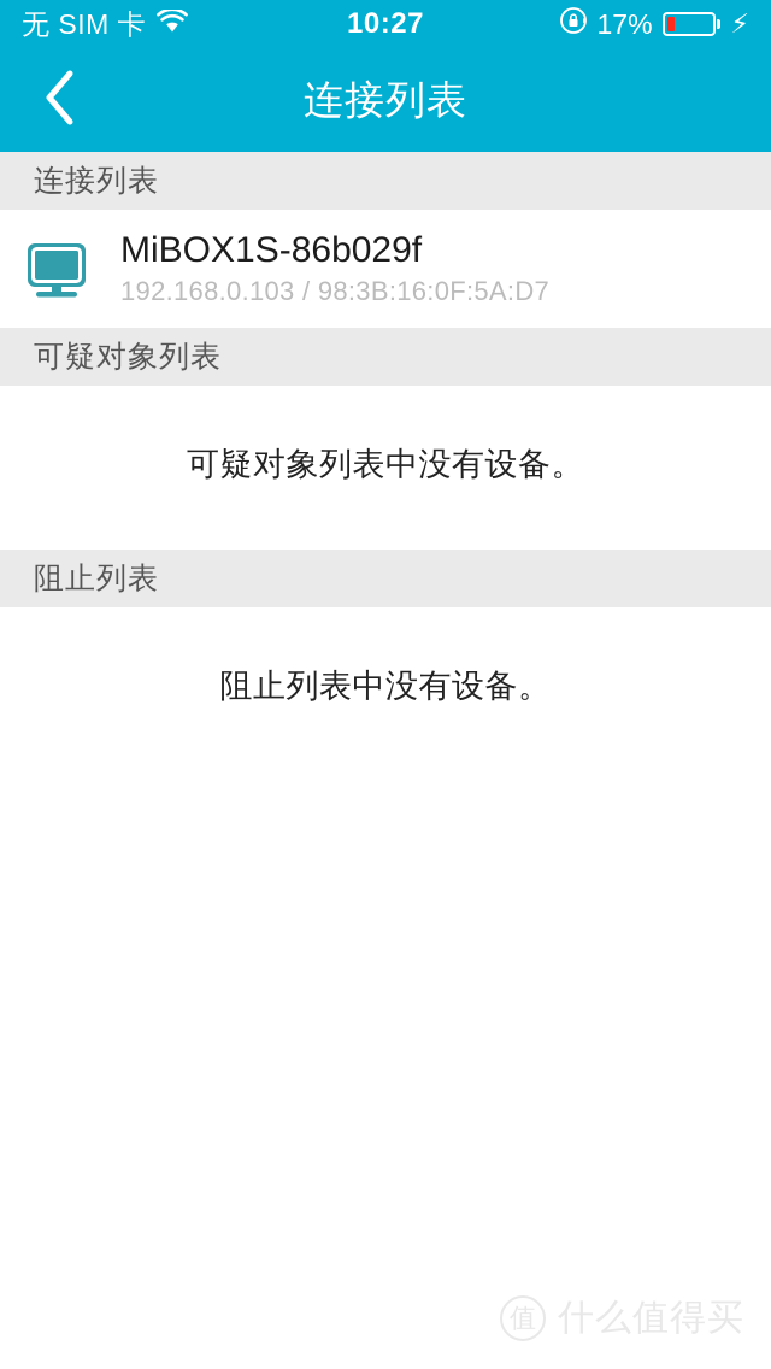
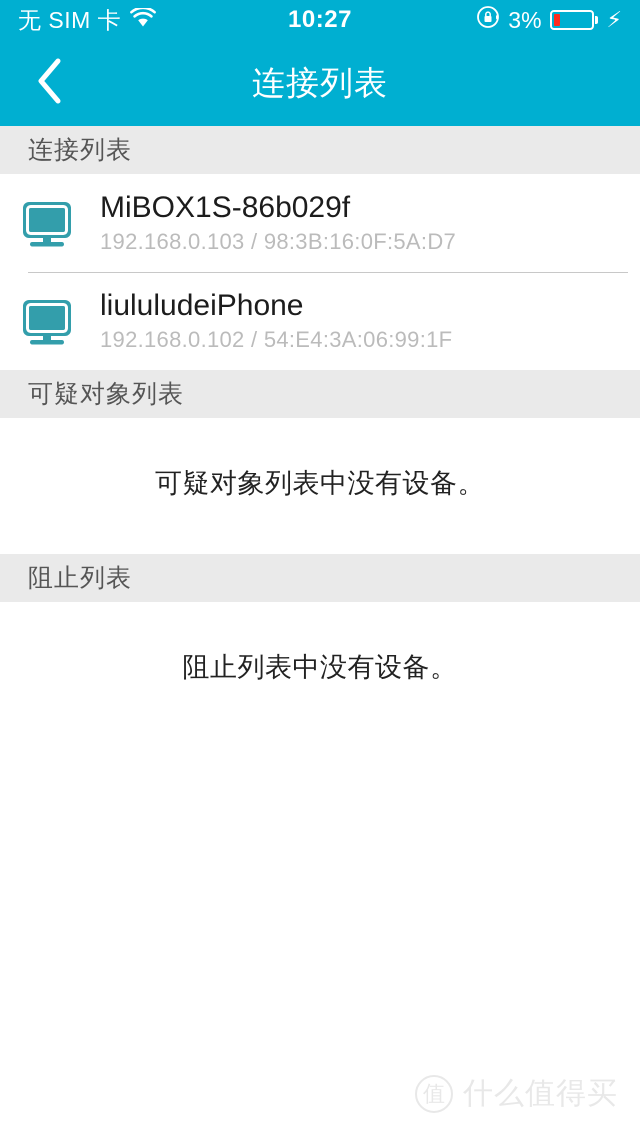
  无 SIM 卡
  10:27
- 17%
+ 3%
  ⚡
  连接列表
  连接列表
  MiBOX1S-86b029f
  192.168.0.103 / 98:3B:16:0F:5A:D7
+ liululudeiPhone
+ 192.168.0.102 / 54:E4:3A:06:99:1F
  可疑对象列表
  可疑对象列表中没有设备。
  阻止列表
  阻止列表中没有设备。
